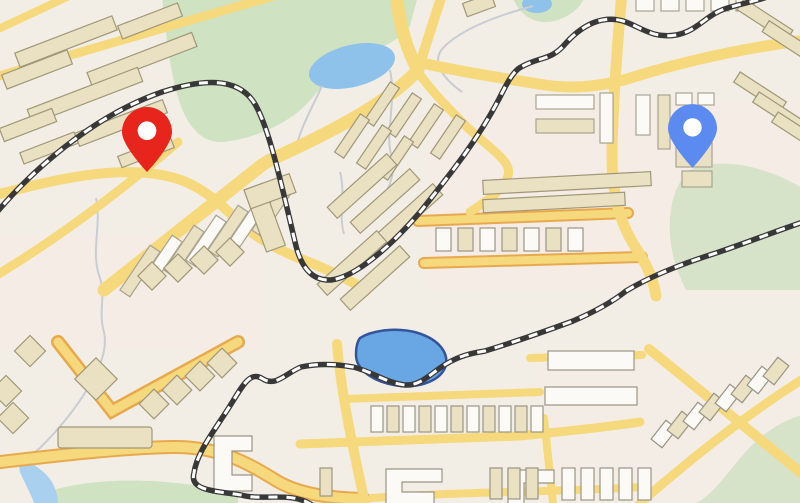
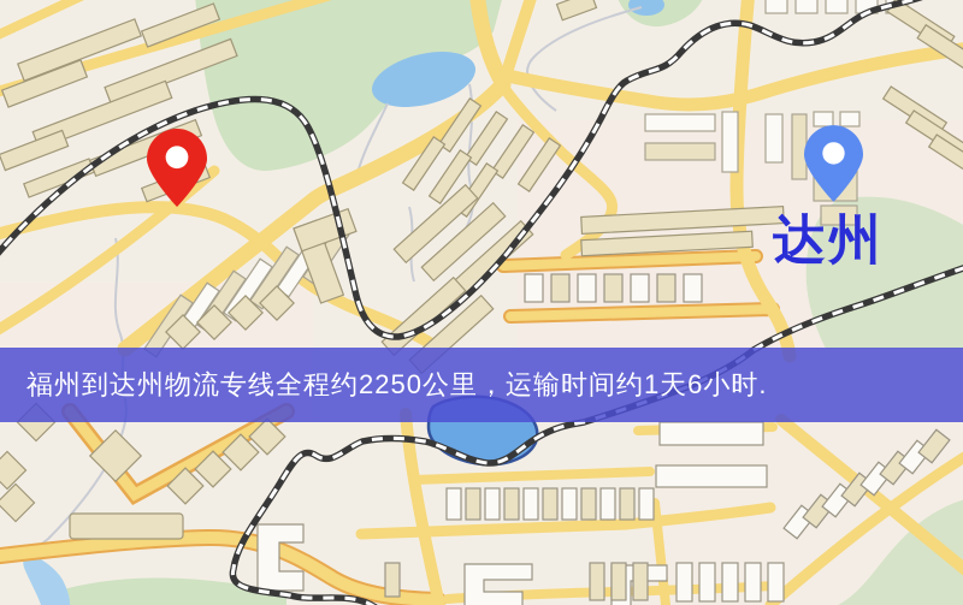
+ 达州
+ 福州到达州物流专线全程约2250公里，运输时间约1天6小时.
